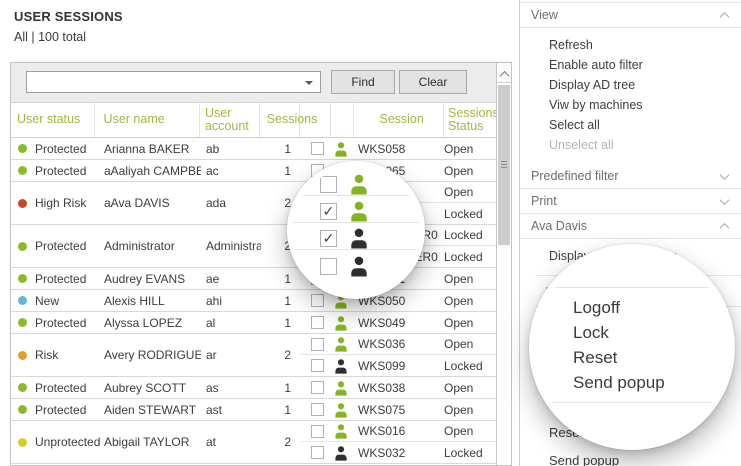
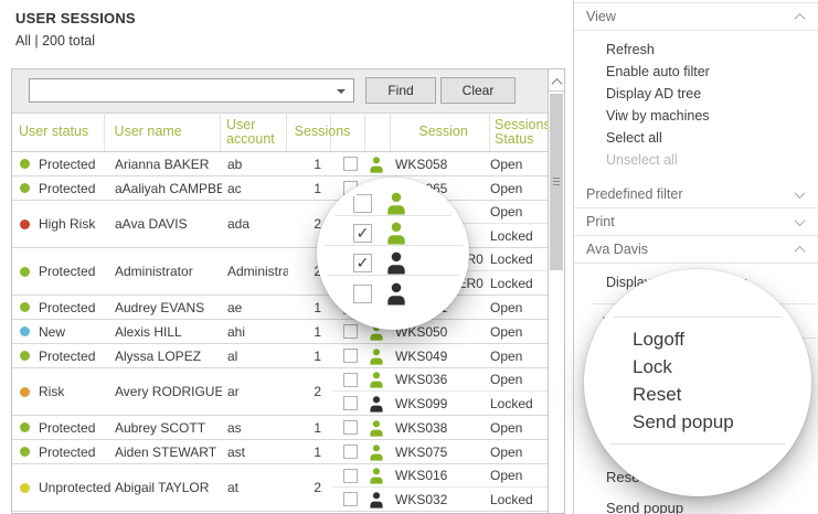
  USER SESSIONS
- All | 100 total
+ All | 200 total
  Find
  Clear
  User status
  User name
  User account
  Session
  Session Status
  Protected
  Arianna BAKER
  ab
  1
  WKS058
  Open
  Protected
  aAaliyah CAMPBE
  ac
  1
  Open
  High Risk
  aAva DAVIS
  ada
  2
  Open
  Locked
  Protected
  Administrator
  Administra
  2
  Locked
  Locked
  Protected
  Audrey EVANS
  ae
  1
  Open
  New
  Alexis HILL
  ahi
  1
  WKS050
  Open
  Protected
  Alyssa LOPEZ
  al
  1
  WKS049
  Open
  Risk
  Avery RODRIGUE
  ar
  2
  WKS036
  Open
  WKS099
  Locked
  Protected
  Aubrey SCOTT
  as
  1
  WKS038
  Open
  Protected
  Aiden STEWART
  ast
  1
  WKS075
  Open
  Unprotected
  Abigail TAYLOR
  at
  2
  WKS016
  Open
  WKS032
  Locked
  View
  Refresh
  Enable auto filter
  Display AD tree
  Viw by machines
  Select all
  Unselect all
  Predefined filter
  Print
  Ava Davis
  Send popup
  ✓
  ✓
  Logoff
  Lock
  Reset
  Send popup
